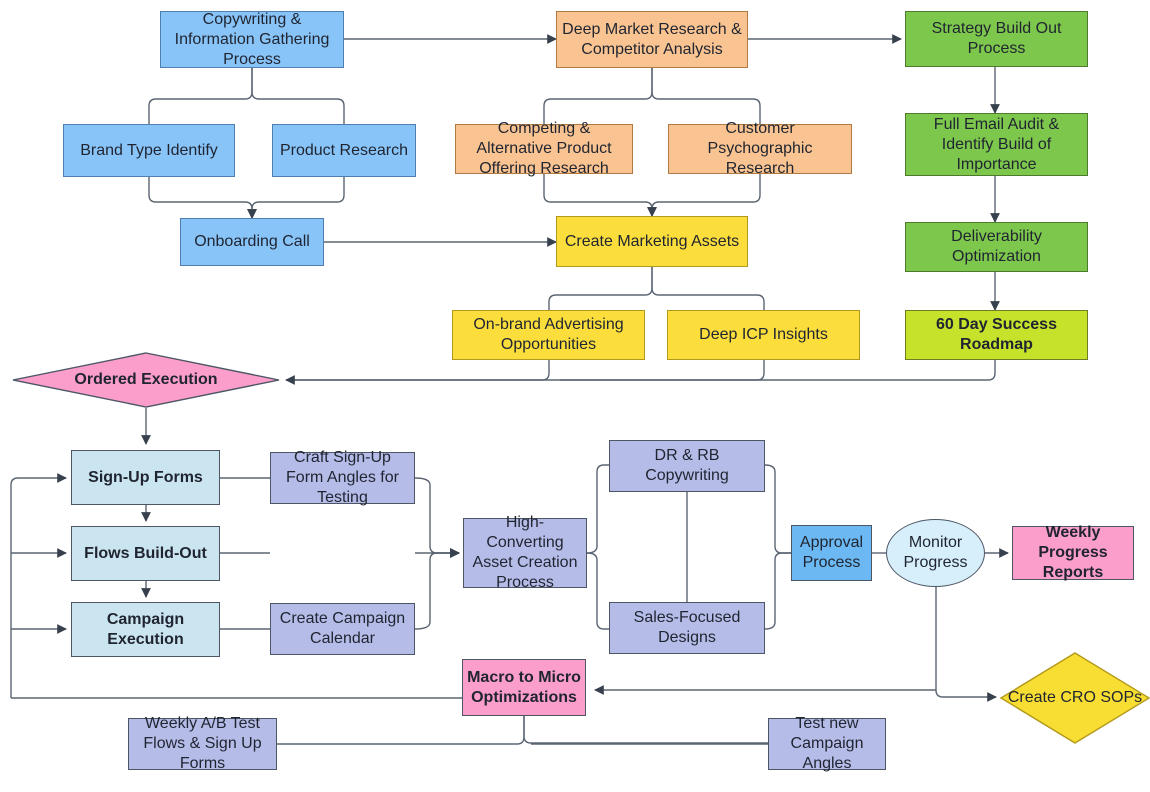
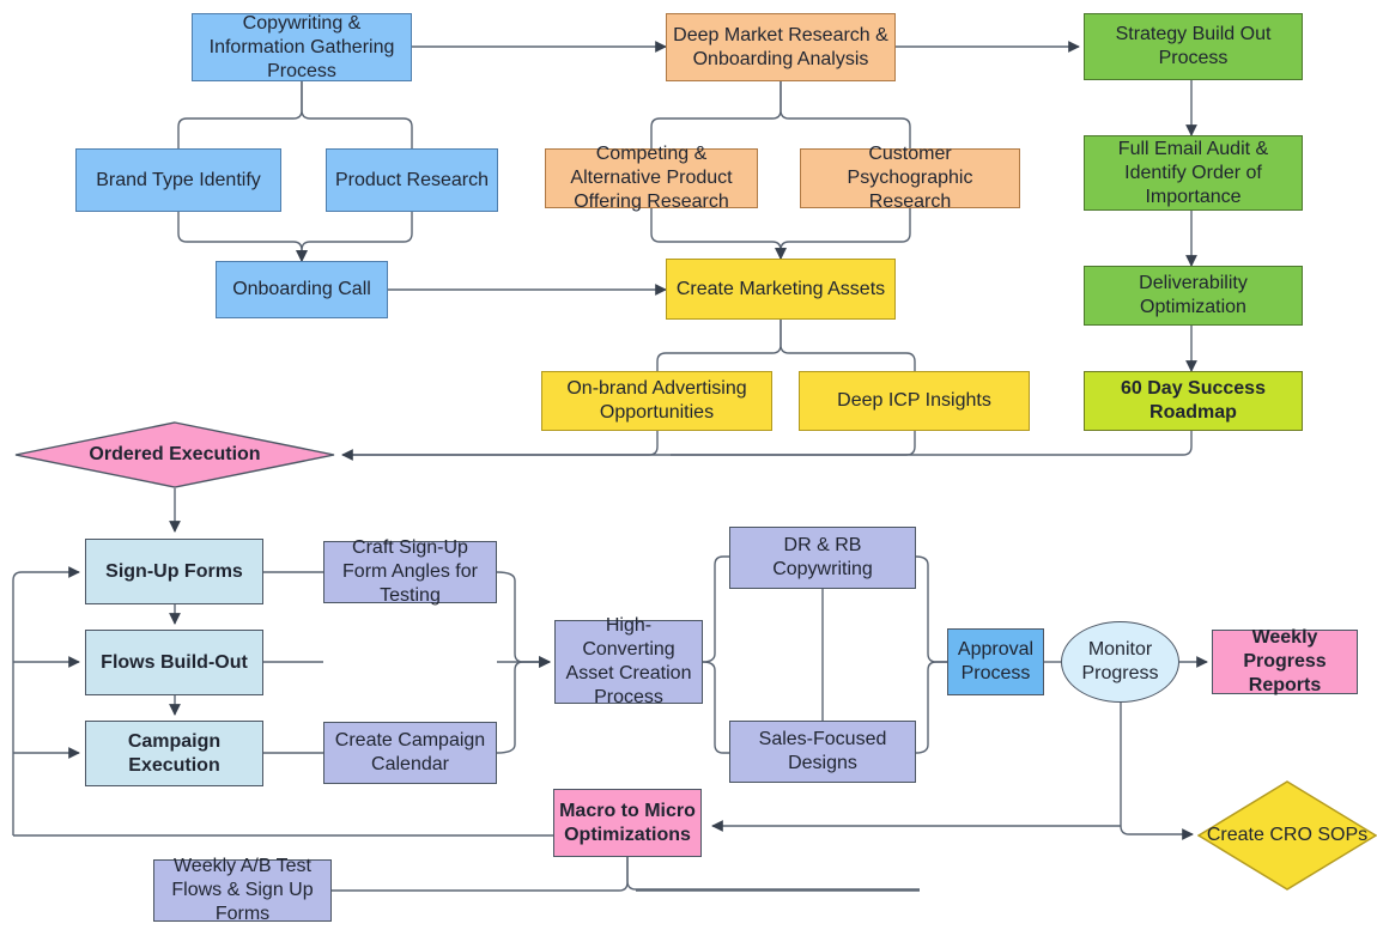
  Copywriting & Information Gathering Process
- Deep Market Research & Competitor Analysis
+ Deep Market Research & Onboarding Analysis
  Strategy Build Out Process
  Brand Type Identify
  Product Research
  Competing & Alternative Product Offering Research
  Customer Psychographic Research
- Full Email Audit & Identify Build of Importance
+ Full Email Audit & Identify Order of Importance
  Onboarding Call
  Create Marketing Assets
  Deliverability Optimization
  On-brand Advertising Opportunities
  Deep ICP Insights
  60 Day Success Roadmap
  Ordered Execution
  Sign-Up Forms
  Flows Build-Out
  Campaign Execution
  Craft Sign-Up Form Angles for Testing
  Create Campaign Calendar
  High-Converting Asset Creation Process
  DR & RB Copywriting
  Sales-Focused Designs
  Approval Process
  Monitor Progress
  Weekly Progress Reports
  Macro to Micro Optimizations
  Create CRO SOPs
  Weekly A/B Test Flows & Sign Up Forms
- Test new Campaign Angles
